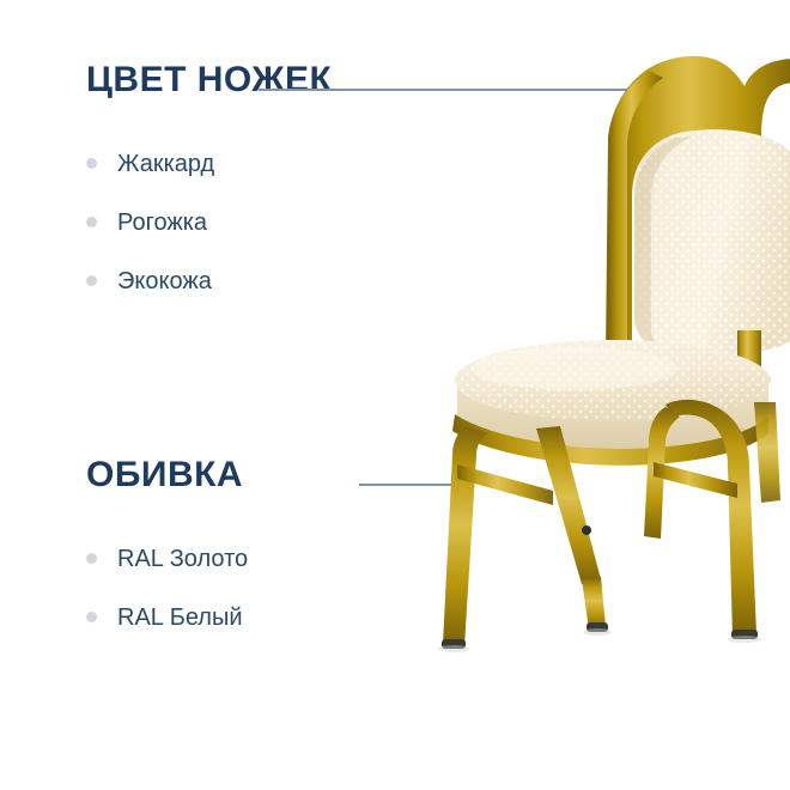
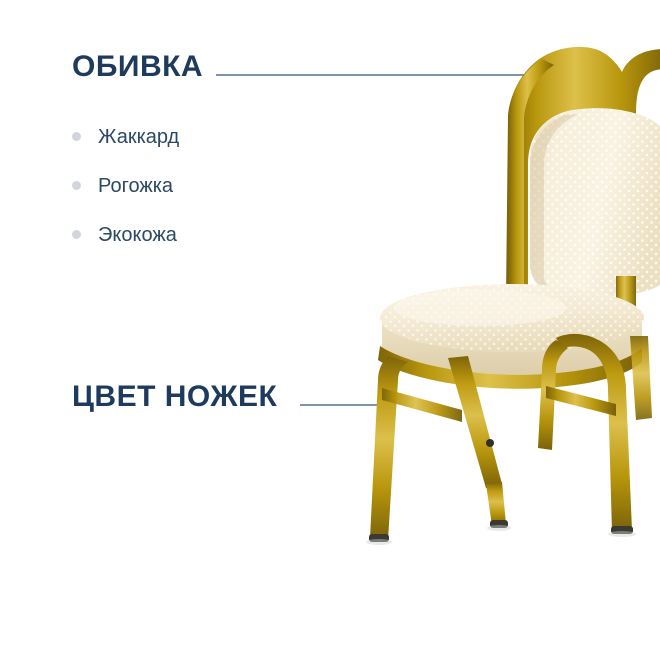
- ЦВЕТ НОЖЕК
+ ОБИВКА
  Жаккард
  Рогожка
  Экокожа
- ОБИВКА
+ ЦВЕТ НОЖЕК
- RAL Золото
- RAL Белый
